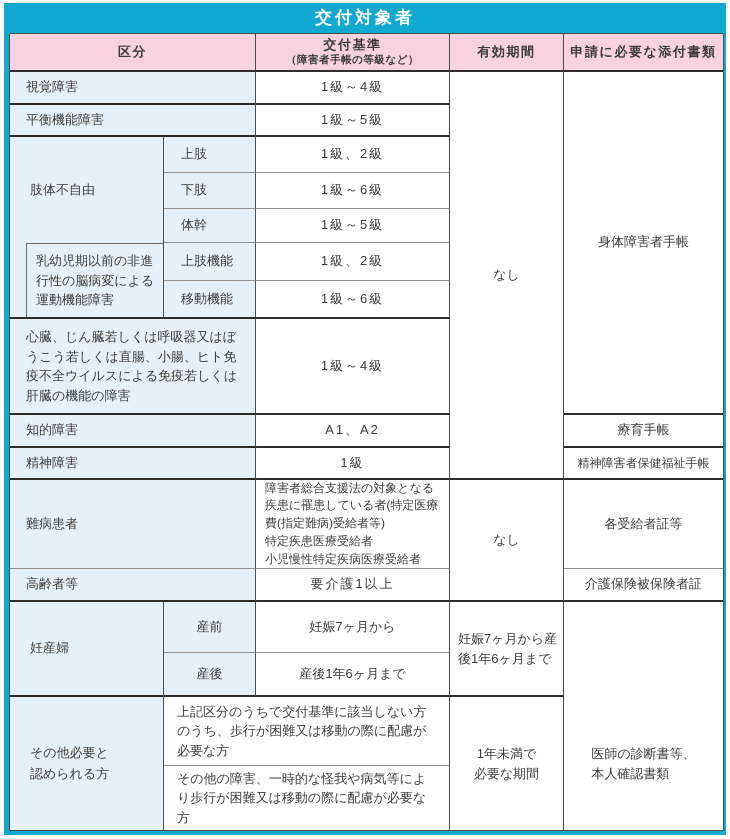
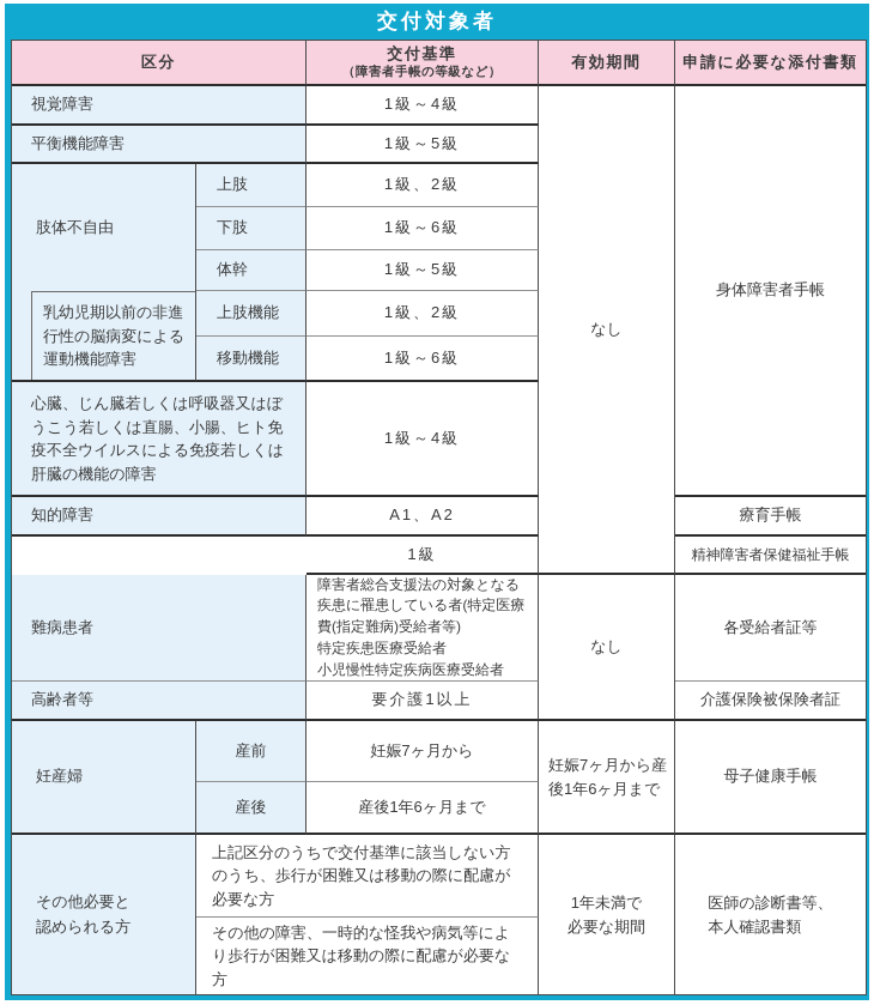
  交付対象者
  区分
  交付基準
  （障害者手帳の等級など）
  有効期間
  申請に必要な添付書類
  視覚障害
  1級～4級
  平衡機能障害
  1級～5級
  肢体不自由
  乳幼児期以前の非進行性の脳病変による運動機能障害
  上肢
  1級、2級
  下肢
  1級～6級
  体幹
  1級～5級
  上肢機能
  1級、2級
  移動機能
  1級～6級
  心臓、じん臓若しくは呼吸器又はぼうこう若しくは直腸、小腸、ヒト免疫不全ウイルスによる免疫若しくは肝臓の機能の障害
  1級～4級
  知的障害
  A1、A2
- 精神障害
  1級
  難病患者
  障害者総合支援法の対象となる疾患に罹患している者(特定医療費(指定難病)受給者等)
  特定疾患医療受給者
  小児慢性特定疾病医療受給者
  高齢者等
  要介護1以上
  妊産婦
  産前
  妊娠7ヶ月から
  産後
  産後1年6ヶ月まで
  その他必要と
  認められる方
  上記区分のうちで交付基準に該当しない方のうち、歩行が困難又は移動の際に配慮が必要な方
  その他の障害、一時的な怪我や病気等により歩行が困難又は移動の際に配慮が必要な方
  なし
  なし
  妊娠7ヶ月から産後1年6ヶ月まで
  1年未満で
  必要な期間
  身体障害者手帳
  療育手帳
  精神障害者保健福祉手帳
  各受給者証等
  介護保険被保険者証
+ 母子健康手帳
  医師の診断書等、
  本人確認書類
